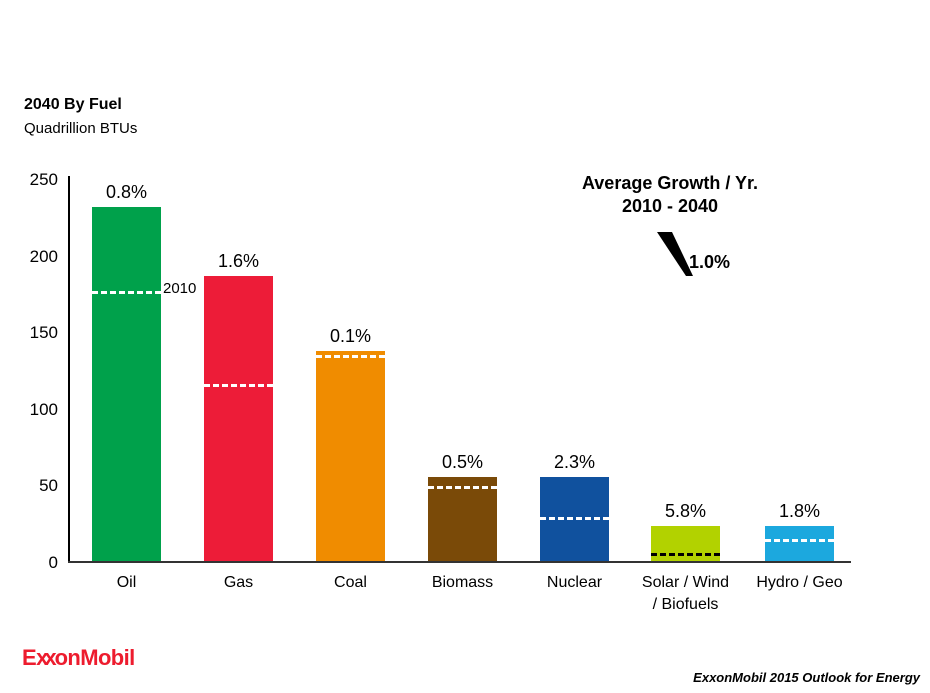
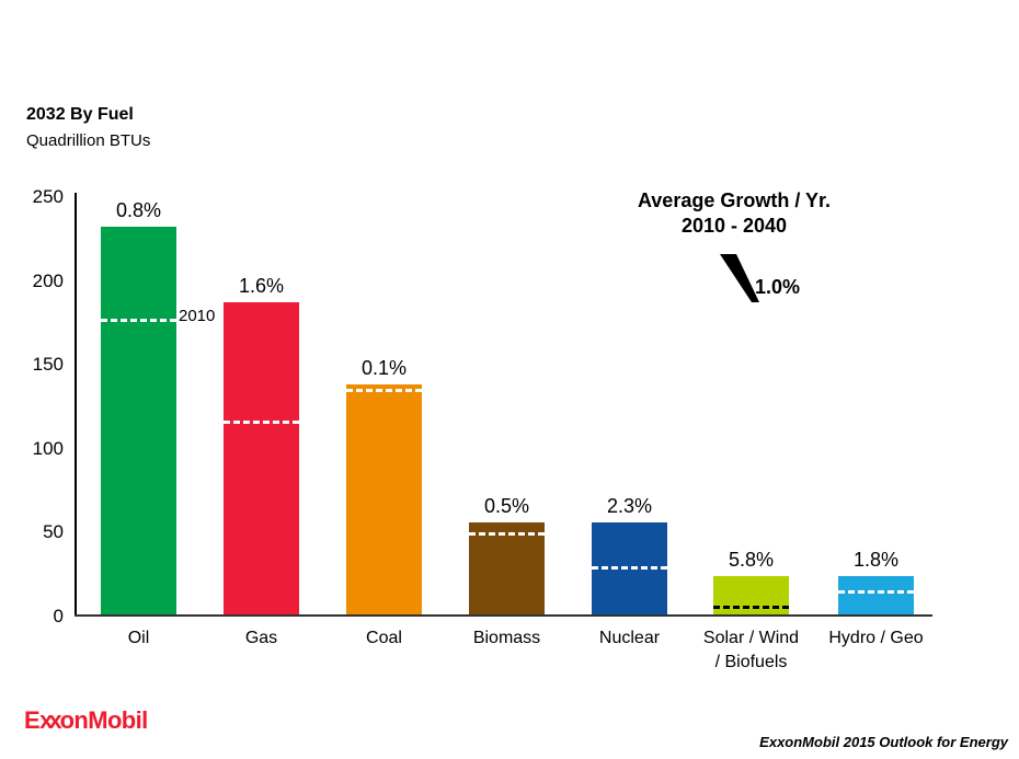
- 2040 By Fuel
+ 2032 By Fuel
  Quadrillion BTUs
  250
  200
  150
  100
  50
  0
  0.8%
  Oil
  1.6%
  Gas
  0.1%
  Coal
  0.5%
  Biomass
  2.3%
  Nuclear
  5.8%
  Solar / Wind
  / Biofuels
  1.8%
  Hydro / Geo
  2010
  Average Growth / Yr.
  2010 - 2040
  1.0%
  ExxonMobil
  ExxonMobil 2015 Outlook for Energy
